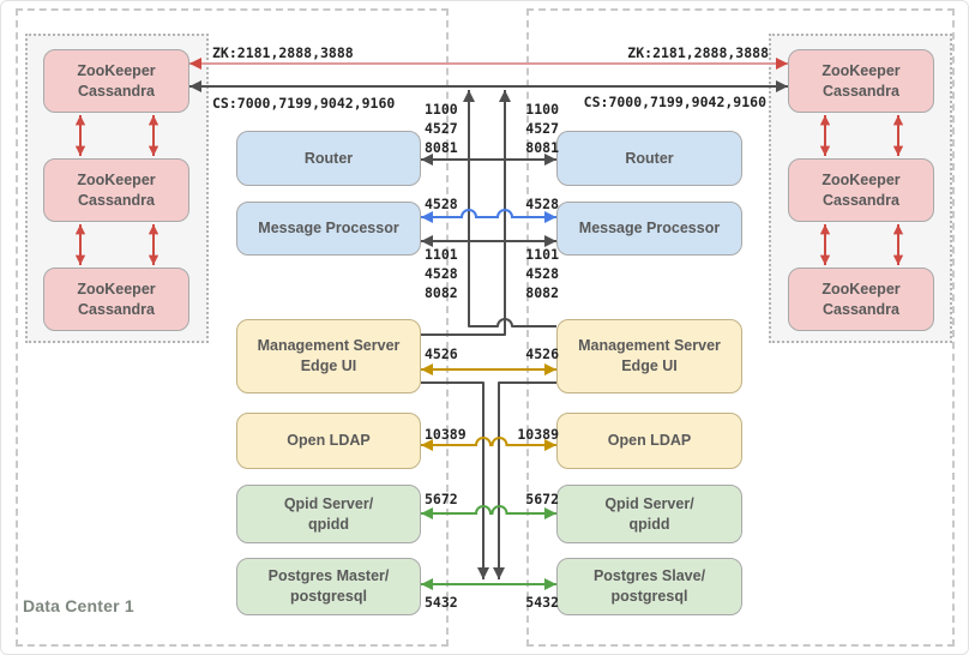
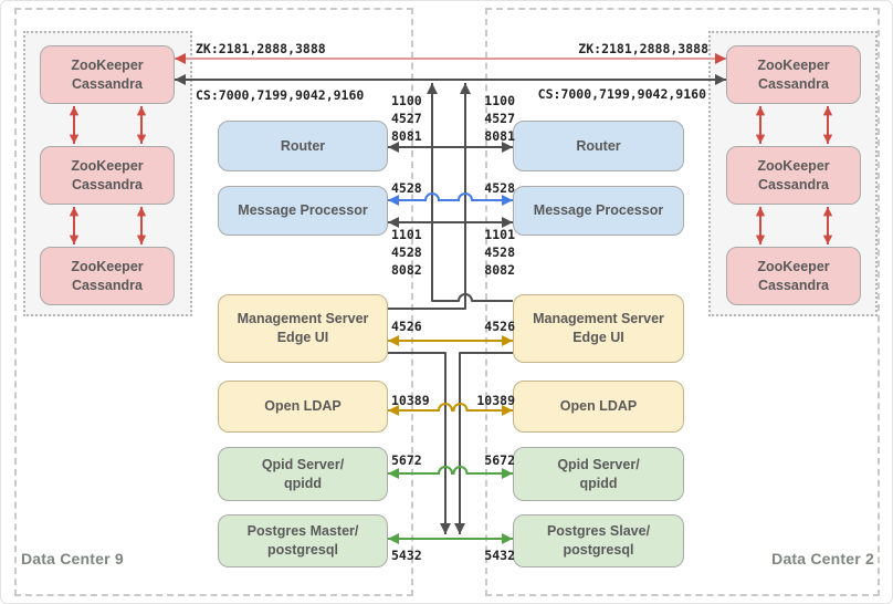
  ZooKeeper
  Cassandra
  ZooKeeper
  Cassandra
  ZooKeeper
  Cassandra
  ZooKeeper
  Cassandra
  ZooKeeper
  Cassandra
  ZooKeeper
  Cassandra
  Router
  Message Processor
  Management Server
  Edge UI
  Open LDAP
  Qpid Server/
  qpidd
  Postgres Master/
  postgresql
  Router
  Message Processor
  Management Server
  Edge UI
  Open LDAP
  Qpid Server/
  qpidd
  Postgres Slave/
  postgresql
  ZK:2181,2888,3888
  ZK:2181,2888,3888
  CS:7000,7199,9042,9160
  CS:7000,7199,9042,9160
  1100
  4527
  8081
  1100
  4527
  8081
  4528
  4528
  1101
  4528
  8082
  1101
  4528
  8082
  4526
  4526
  10389
  10389
  5672
  5672
  5432
  5432
- Data Center 1
+ Data Center 9
+ Data Center 2
